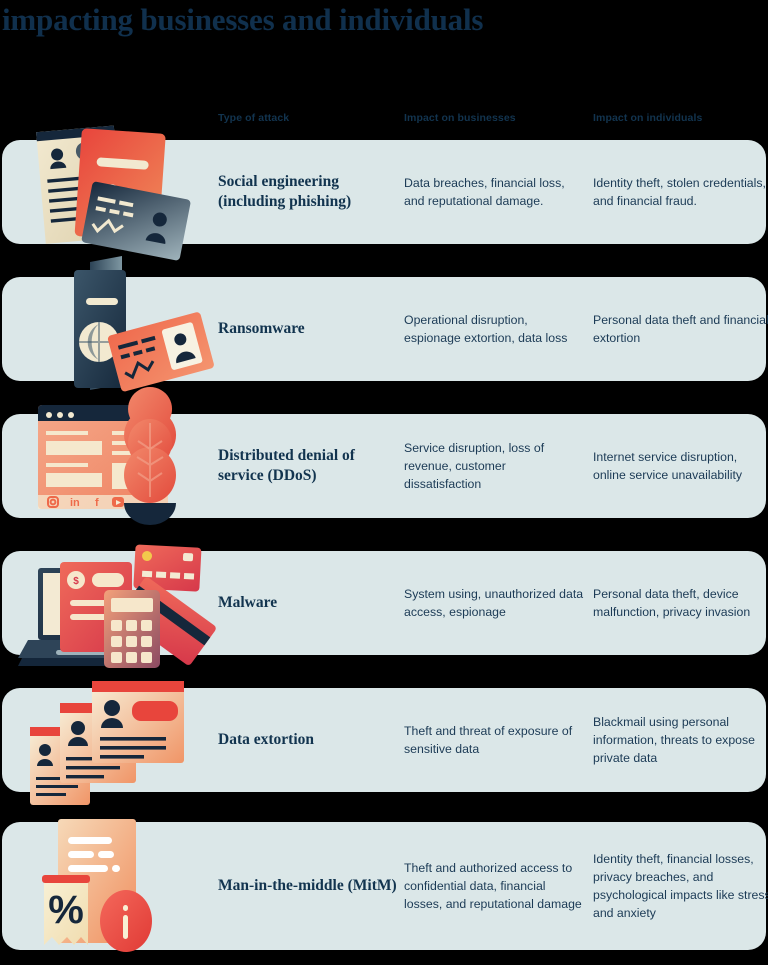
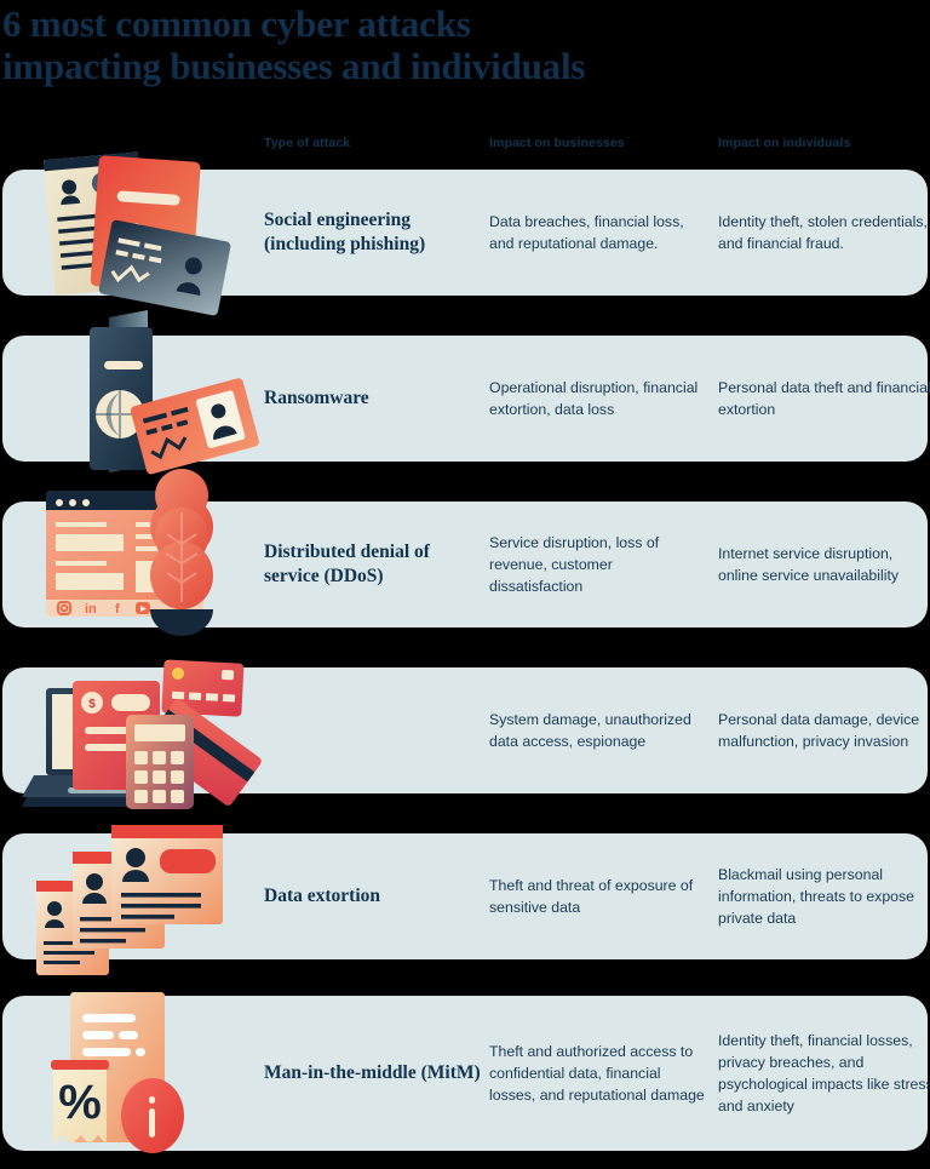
+ 6 most common cyber attacks
  impacting businesses and individuals
  Type of attack
  Impact on businesses
  Impact on individuals
  Social engineering (including phishing)
  Data breaches, financial loss, and reputational damage.
  Identity theft, stolen credentials, and financial fraud.
  Ransomware
- Operational disruption, espionage extortion, data loss
+ Operational disruption, financial extortion, data loss
  Personal data theft and financial extortion
  in
  f
  Distributed denial of service (DDoS)
  Service disruption, loss of revenue, customer dissatisfaction
  Internet service disruption, online service unavailability
  $
- Malware
- System using, unauthorized data access, espionage
+ System damage, unauthorized data access, espionage
- Personal data theft, device malfunction, privacy invasion
+ Personal data damage, device malfunction, privacy invasion
  Data extortion
  Theft and threat of exposure of sensitive data
  Blackmail using personal information, threats to expose private data
  %
  Man-in-the-middle (MitM)
  Theft and authorized access to confidential data, financial losses, and reputational damage
  Identity theft, financial losses, privacy breaches, and psychological impacts like stres and anxiety
